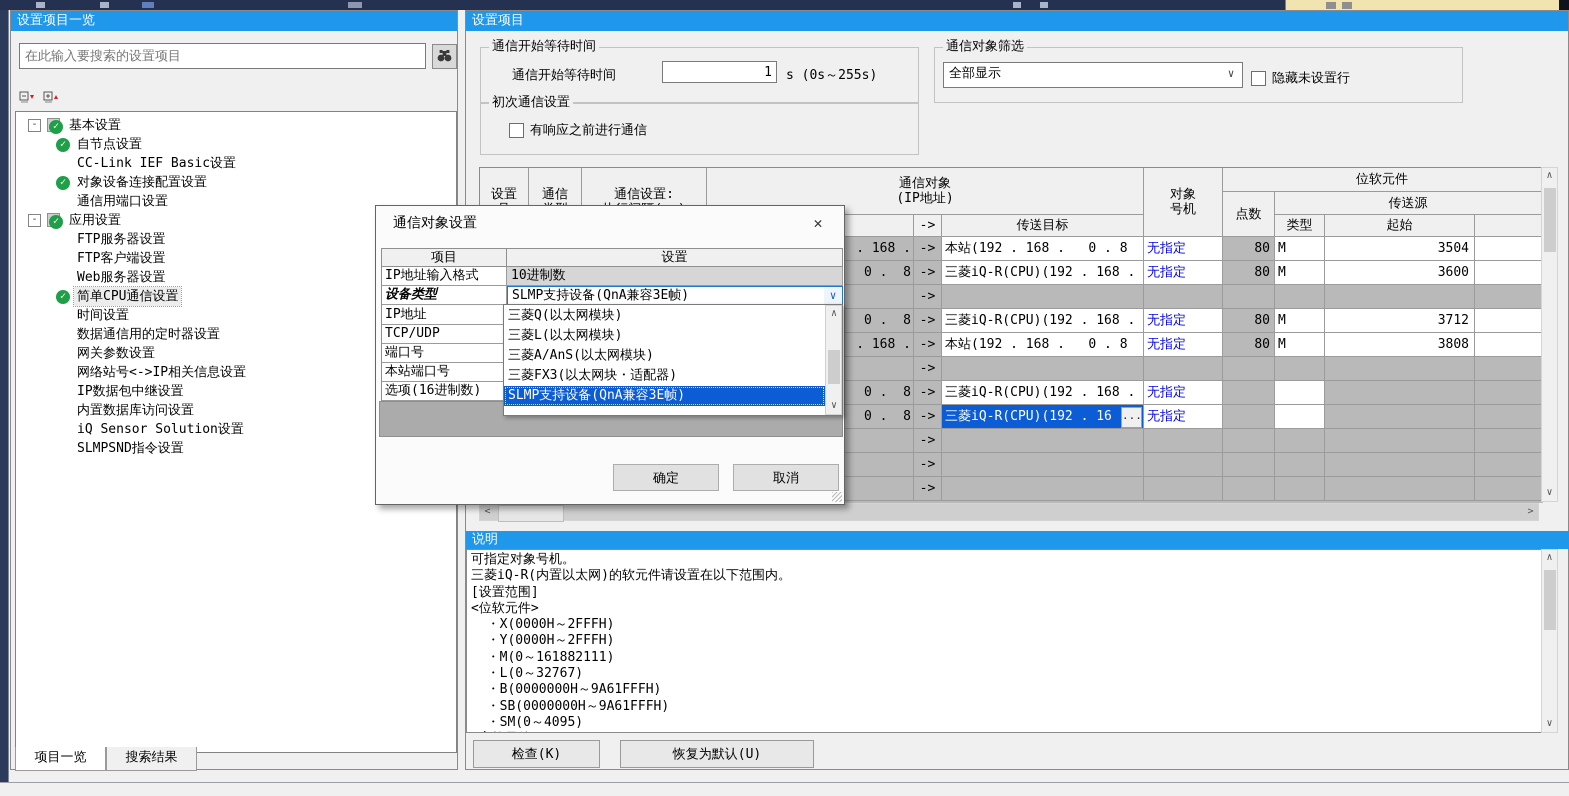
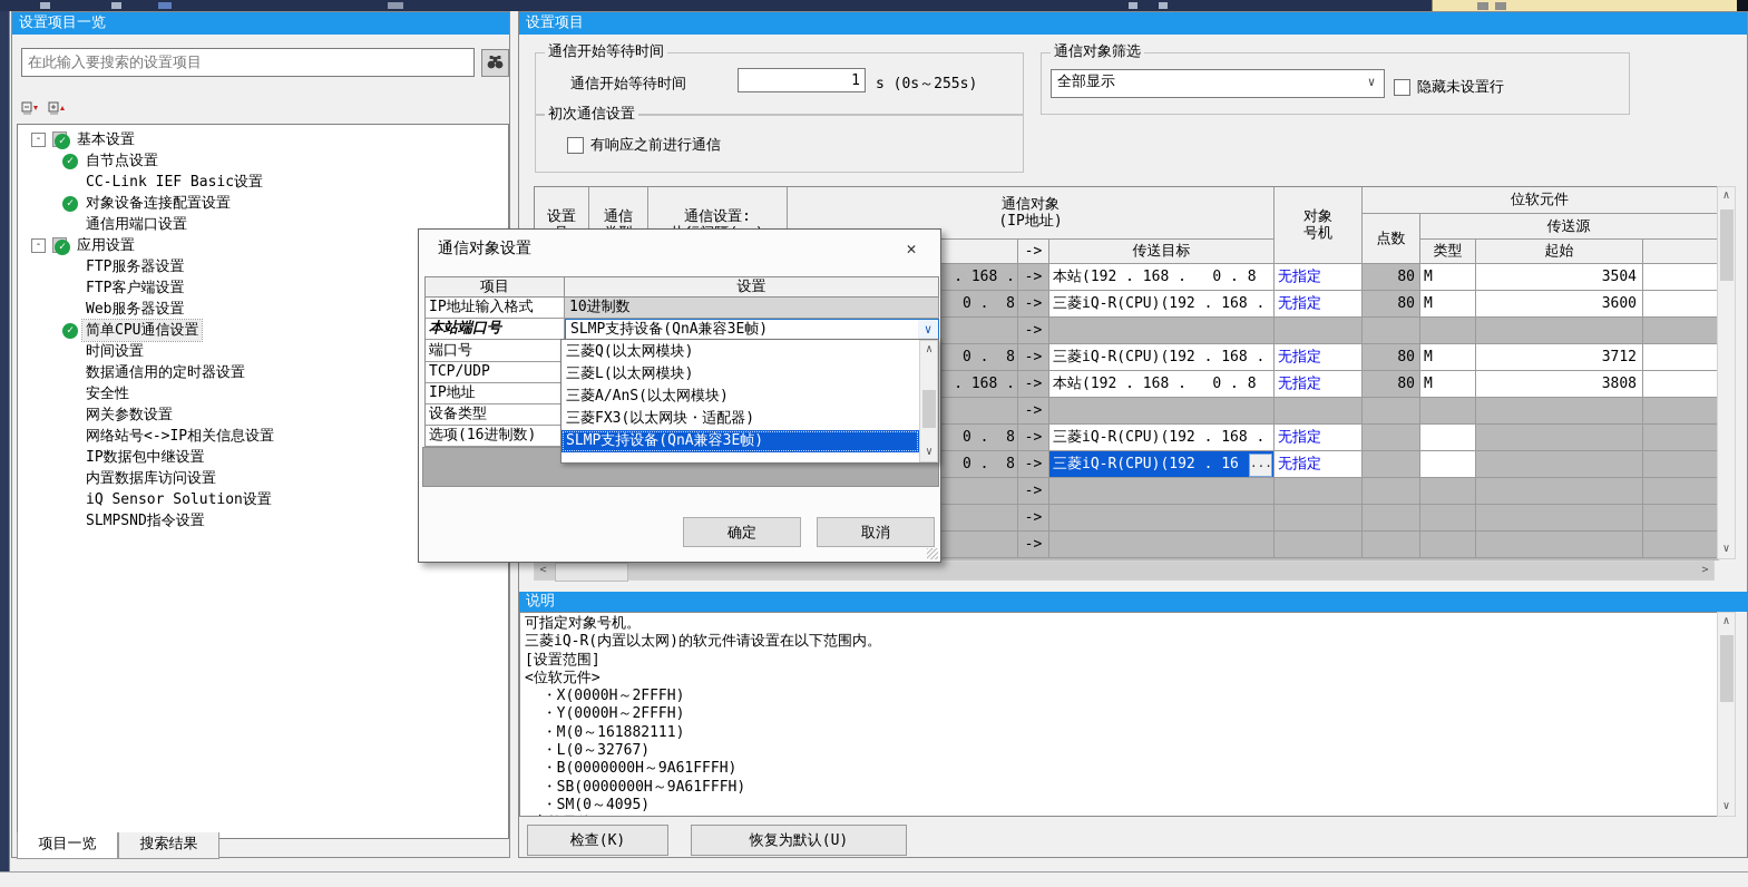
  设置项目一览
  在此输入要搜索的设置项目
  -
  ✓
  基本设置
  ✓
  自节点设置
  CC-Link IEF Basic设置
  ✓
  对象设备连接配置设置
  通信用端口设置
  -
  ✓
  应用设置
  FTP服务器设置
  FTP客户端设置
  Web服务器设置
  ✓
  简单CPU通信设置
  时间设置
  数据通信用的定时器设置
+ 安全性
  网关参数设置
  网络站号<->IP相关信息设置
  IP数据包中继设置
  内置数据库访问设置
  iQ Sensor Solution设置
  SLMPSND指令设置
  项目一览
  搜索结果
  设置项目
  通信开始等待时间
  通信开始等待时间
  1
  s (0s～255s)
  初次通信设置
  有响应之前进行通信
  通信对象筛选
  全部显示
  ∨
  隐藏未设置行
  设置
  通信
  通信设置:
  通信对象
  (IP地址)
  ->
  传送目标
  对象
  号机
  位软元件
  点数
  传送源
  类型
  起始
  . 168 .
  ->
  本站(192 . 168 . 0 . 8
  无指定
  80
  M
  3504
  0 . 8
  ->
  三菱iQ-R(CPU)(192 . 168 .
  无指定
  80
  M
  3600
  ->
  0 . 8
  ->
  三菱iQ-R(CPU)(192 . 168 .
  无指定
  80
  M
  3712
  . 168 .
  ->
  本站(192 . 168 . 0 . 8
  无指定
  80
  M
  3808
  ->
  0 . 8
  ->
  三菱iQ-R(CPU)(192 . 168 .
  无指定
  0 . 8
  ->
  三菱iQ-R(CPU)(192 . 16
  ...
  无指定
  ->
  ->
  ->
  ∧
  ∨
  <
  >
  说明
  可指定对象号机。
  三菱iQ-R(内置以太网)的软元件请设置在以下范围内。
  [设置范围]
  <位软元件>
  ・X(0000H～2FFFH)
  ・Y(0000H～2FFFH)
  ・M(0～161882111)
  ・L(0～32767)
  ・B(0000000H～9A61FFFH)
  ・SB(0000000H～9A61FFFH)
  ・SM(0～4095)
  ∧
  ∨
  检查(K)
  恢复为默认(U)
  通信对象设置
  ✕
  项目
  设置
  IP地址输入格式
  10进制数
- 设备类型
+ 本站端口号
  SLMP支持设备(QnA兼容3E帧)
  ∨
- IP地址
+ 端口号
  TCP/UDP
- 端口号
+ IP地址
- 本站端口号
+ 设备类型
  选项(16进制数)
  确定
  取消
  三菱Q(以太网模块)
  三菱L(以太网模块)
  三菱A/AnS(以太网模块)
  三菱FX3(以太网块・适配器)
  SLMP支持设备(QnA兼容3E帧)
  ∧
  ∨
